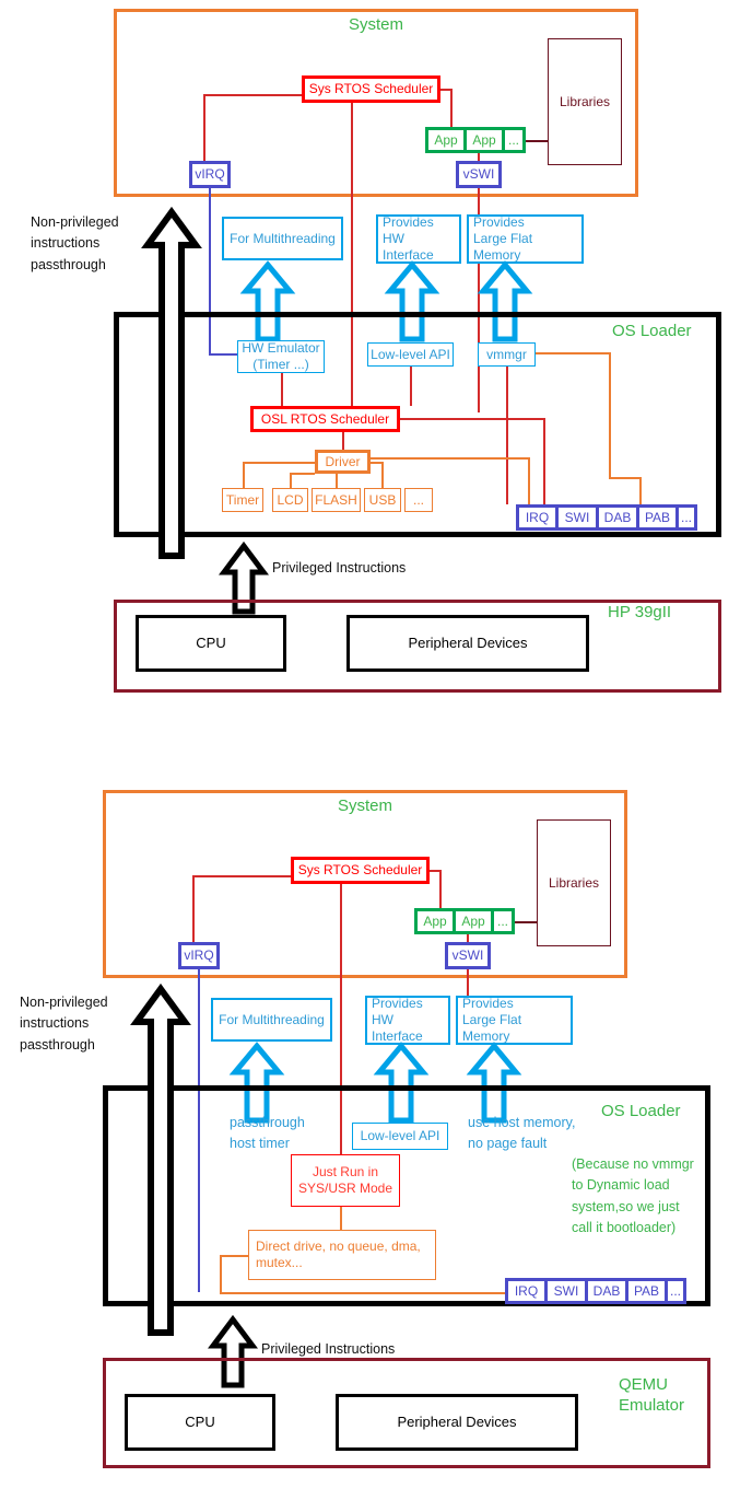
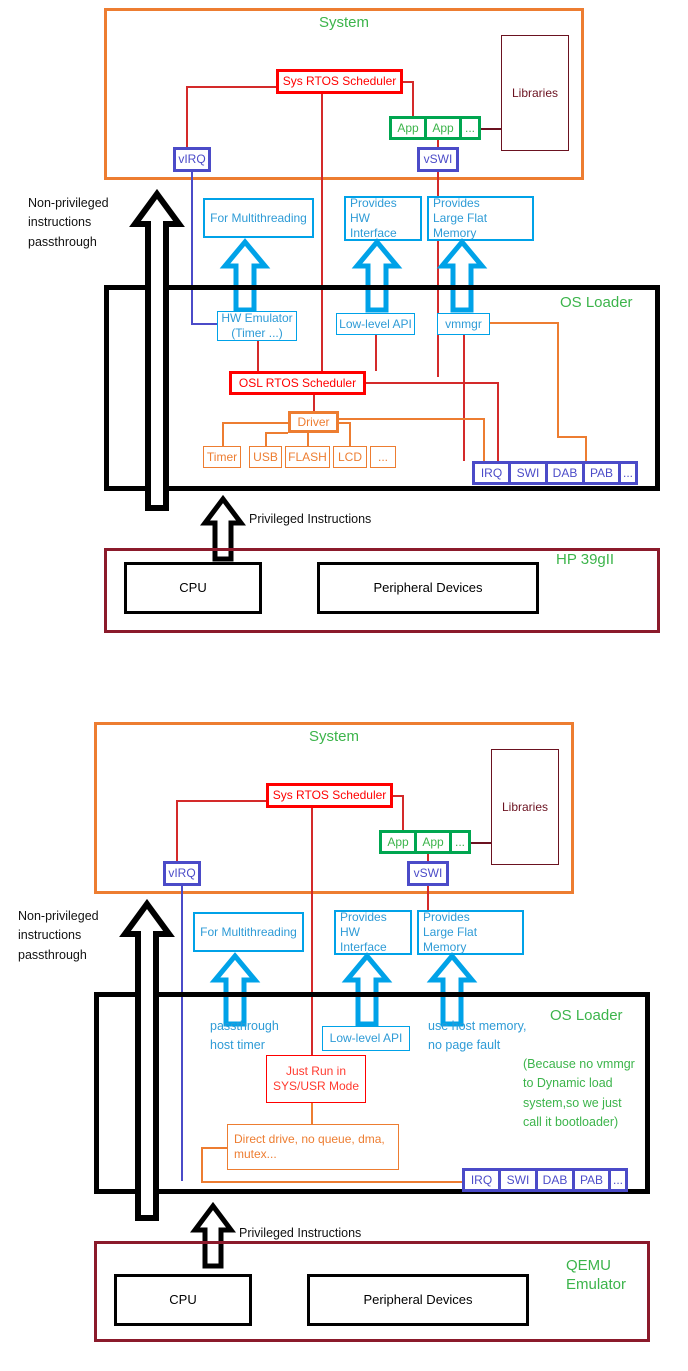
  System
  Libraries
  Sys RTOS Scheduler
  App
  App
  ...
  vIRQ
  vSWI
  For Multithreading
  Provides
  HW Interface
  Provides
  Large Flat Memory
  OS Loader
  HW Emulator
  (Timer ...)
  Low-level API
  vmmgr
  OSL RTOS Scheduler
  Driver
  Timer
- LCD
+ USB
  FLASH
- USB
+ LCD
  ...
  IRQ
  SWI
  DAB
  PAB
  ...
  Non-privileged
  instructions
  passthrough
  Privileged Instructions
  HP 39gII
  CPU
  Peripheral Devices
  System
  Libraries
  Sys RTOS Scheduler
  App
  App
  ...
  vIRQ
  vSWI
  For Multithreading
  Provides
  HW Interface
  Provides
  Large Flat Memory
  OS Loader
  passthrough
  host timer
  Low-level API
  use host memory,
  no page fault
  (Because no vmmgr
  to Dynamic load
  system,so we just
  call it bootloader)
  Just Run in
  SYS/USR Mode
  Direct drive, no queue, dma,
  mutex...
  IRQ
  SWI
  DAB
  PAB
  ...
  Non-privileged
  instructions
  passthrough
  Privileged Instructions
  QEMU
  Emulator
  CPU
  Peripheral Devices
